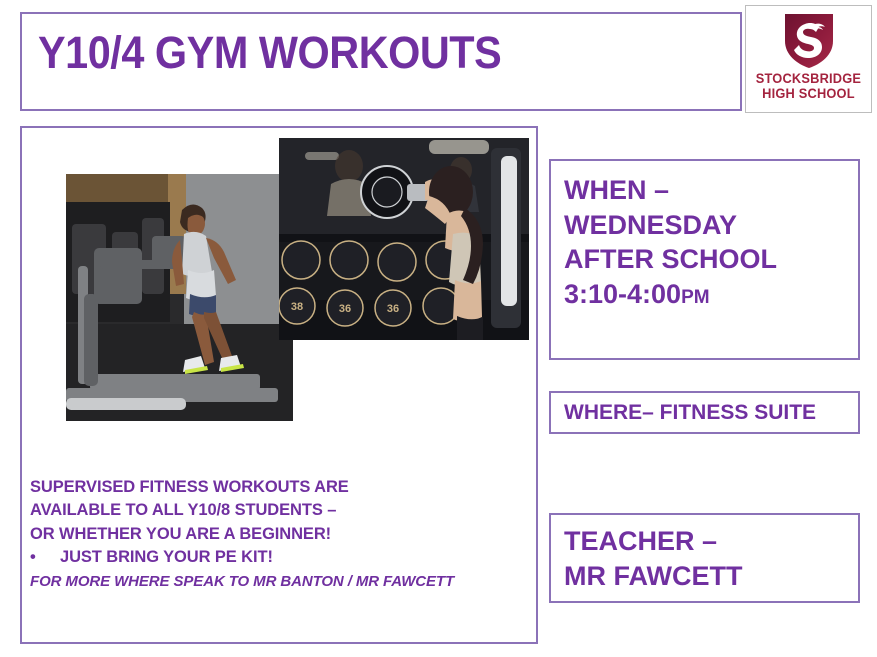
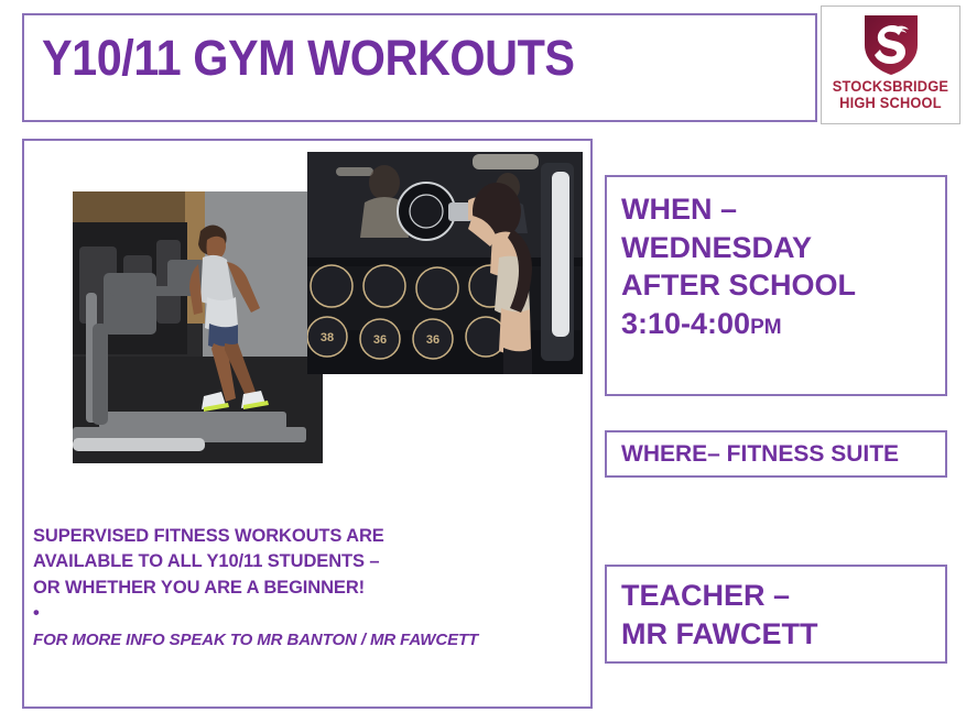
- Y10/4 GYM WORKOUTS
+ Y10/11 GYM WORKOUTS
  STOCKSBRIDGE
  HIGH SCHOOL
  38
  36
  36
  SUPERVISED FITNESS WORKOUTS ARE
- AVAILABLE TO ALL Y10/8 STUDENTS –
+ AVAILABLE TO ALL Y10/11 STUDENTS –
  OR WHETHER YOU ARE A BEGINNER!
  •
- JUST BRING YOUR PE KIT!
- FOR MORE WHERE SPEAK TO MR BANTON / MR FAWCETT
+ FOR MORE INFO SPEAK TO MR BANTON / MR FAWCETT
  WHEN –
  WEDNESDAY
  AFTER SCHOOL
  3:10-4:00PM
  WHERE– FITNESS SUITE
  TEACHER –
  MR FAWCETT
